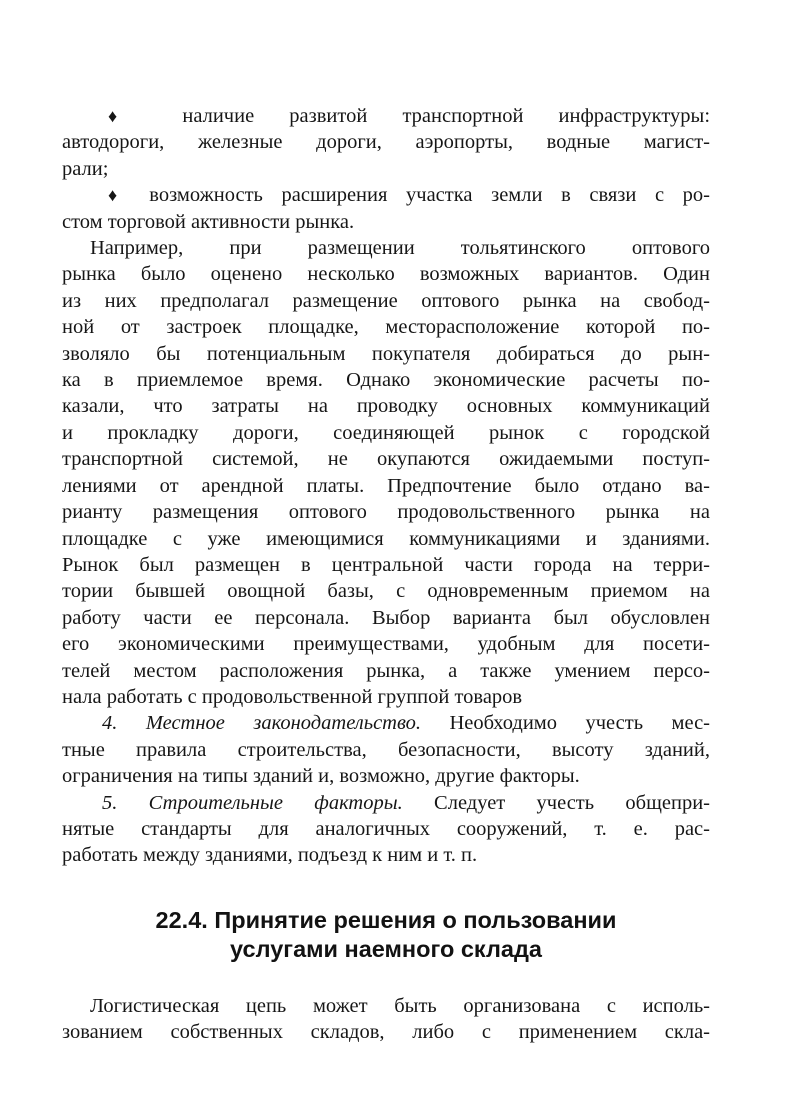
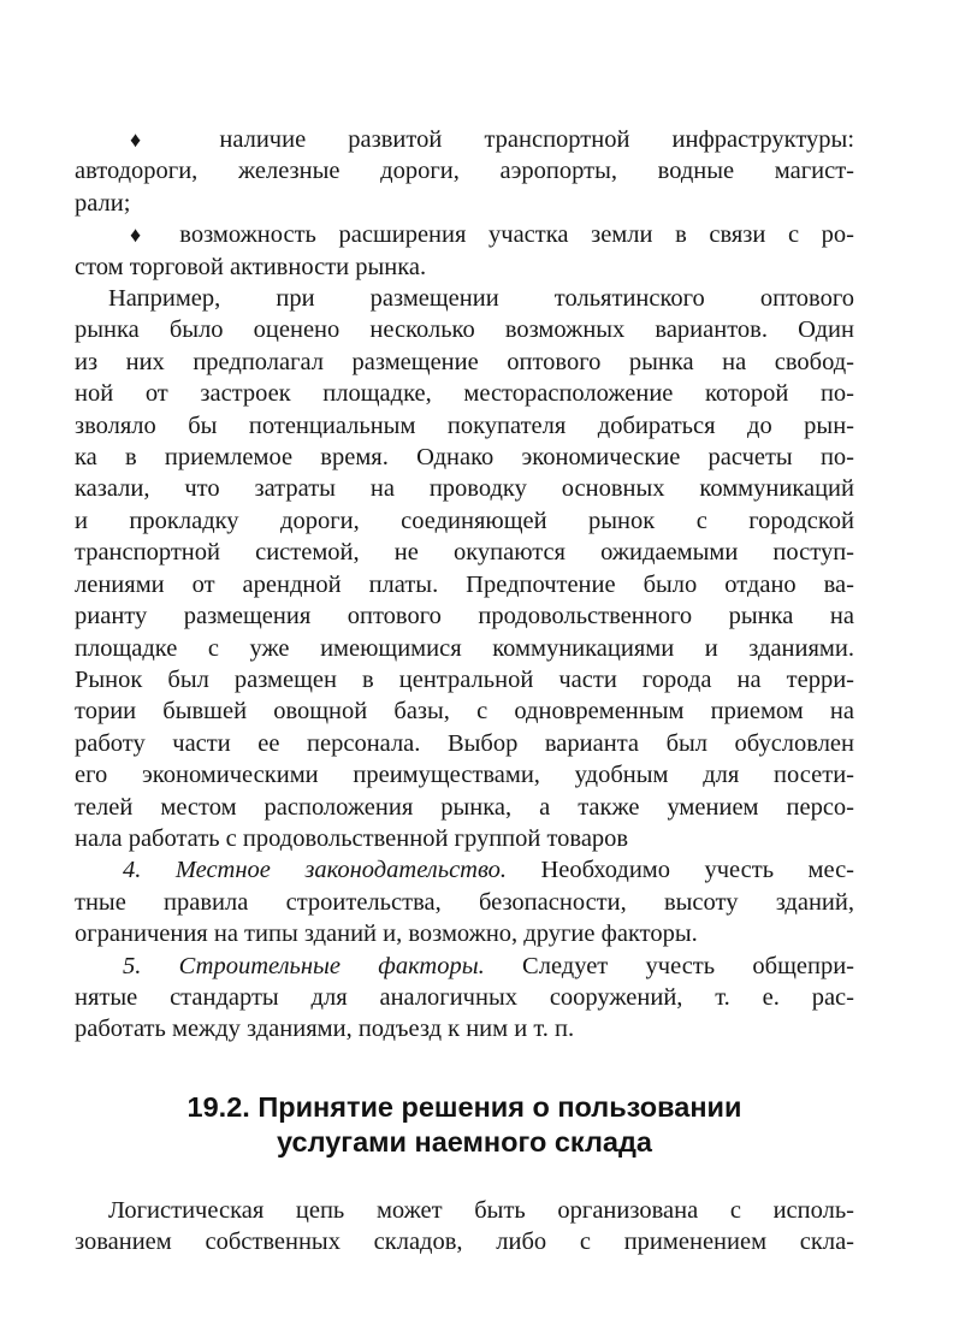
  ♦ наличие развитой транспортной инфраструктуры:
  автодороги, железные дороги, аэропорты, водные магист-
  рали;
  ♦ возможность расширения участка земли в связи с ро-
  стом торговой активности рынка.
  Например, при размещении тольятинского оптового
  рынка было оценено несколько возможных вариантов. Один
  из них предполагал размещение оптового рынка на свобод-
  ной от застроек площадке, месторасположение которой по-
  зволяло бы потенциальным покупателя добираться до рын-
  ка в приемлемое время. Однако экономические расчеты по-
  казали, что затраты на проводку основных коммуникаций
  и прокладку дороги, соединяющей рынок с городской
  транспортной системой, не окупаются ожидаемыми поступ-
  лениями от арендной платы. Предпочтение было отдано ва-
  рианту размещения оптового продовольственного рынка на
  площадке с уже имеющимися коммуникациями и зданиями.
  Рынок был размещен в центральной части города на терри-
  тории бывшей овощной базы, с одновременным приемом на
  работу части ее персонала. Выбор варианта был обусловлен
  его экономическими преимуществами, удобным для посети-
  телей местом расположения рынка, а также умением персо-
  нала работать с продовольственной группой товаров
  4. Местное законодательство. Необходимо учесть мес-
  тные правила строительства, безопасности, высоту зданий,
  ограничения на типы зданий и, возможно, другие факторы.
  5. Строительные факторы. Следует учесть общепри-
  нятые стандарты для аналогичных сооружений, т. е. рас-
  работать между зданиями, подъезд к ним и т. п.
- 22.4. Принятие решения о пользовании
+ 19.2. Принятие решения о пользовании
  услугами наемного склада
  Логистическая цепь может быть организована с исполь-
  зованием собственных складов, либо с применением скла-
